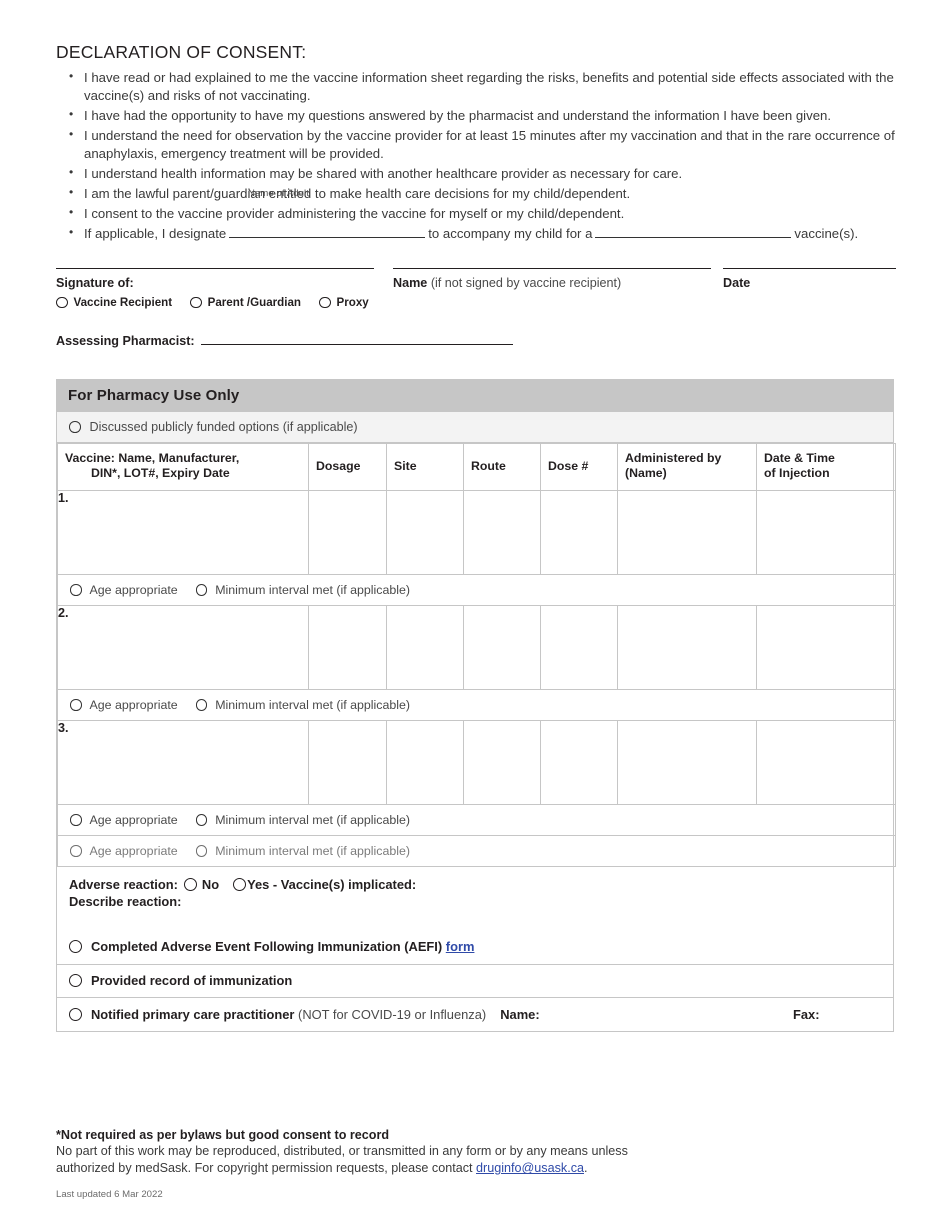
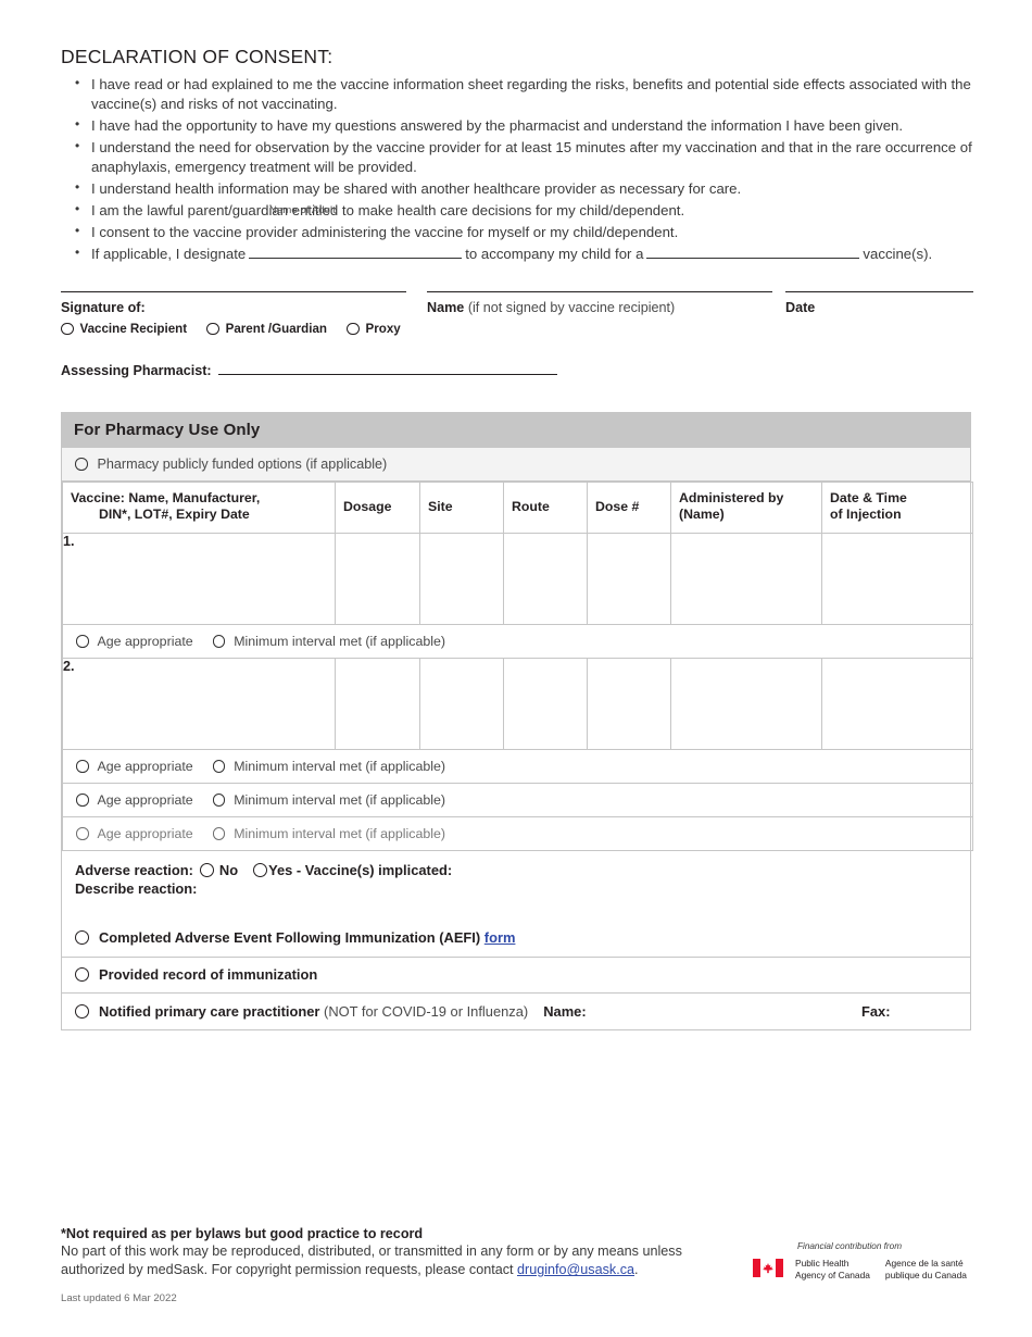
  DECLARATION OF CONSENT:
  I have read or had explained to me the vaccine information sheet regarding the risks, benefits and potential side effects associated with the vaccine(s) and risks of not vaccinating.
  I have had the opportunity to have my questions answered by the pharmacist and understand the information I have been given.
  I understand the need for observation by the vaccine provider for at least 15 minutes after my vaccination and that in the rare occurrence of anaphylaxis, emergency treatment will be provided.
  I understand health information may be shared with another healthcare provider as necessary for care.
  I am the lawful parent/guardian entitled to make health care decisions for my child/dependent.
  I consent to the vaccine provider administering the vaccine for myself or my child/dependent.
  If applicable, I designate to accompany my child for a vaccine(s).
  Name of Adult
  Signature of:
  Name (if not signed by vaccine recipient)
  Date
  Vaccine Recipient
  Parent /Guardian
  Proxy
  Assessing Pharmacist:
  For Pharmacy Use Only
- Discussed publicly funded options (if applicable)
+ Pharmacy publicly funded options (if applicable)
  Vaccine: Name, Manufacturer, DIN*, LOT#, Expiry Date	Dosage	Site	Route	Dose #	Administered by (Name)	Date & Time of Injection
  1.
  Age appropriate Minimum interval met (if applicable)
  2.
  Age appropriate Minimum interval met (if applicable)
- 3.
  Age appropriate Minimum interval met (if applicable)
  Age appropriate Minimum interval met (if applicable)
  Adverse reaction:
  No
  Yes - Vaccine(s) implicated:
  Describe reaction:
  Completed Adverse Event Following Immunization (AEFI)
  form
  Provided record of immunization
  Notified primary care practitioner
  (NOT for COVID-19 or Influenza)
  Name:
  Fax:
- *Not required as per bylaws but good consent to record
+ *Not required as per bylaws but good practice to record
  No part of this work may be reproduced, distributed, or transmitted in any form or by any means unless authorized by medSask. For copyright permission requests, please contact druginfo@usask.ca.
  Last updated 6 Mar 2022
+ Financial contribution from
+ Public Health
+ Agency of Canada
+ Agence de la santé
+ publique du Canada
